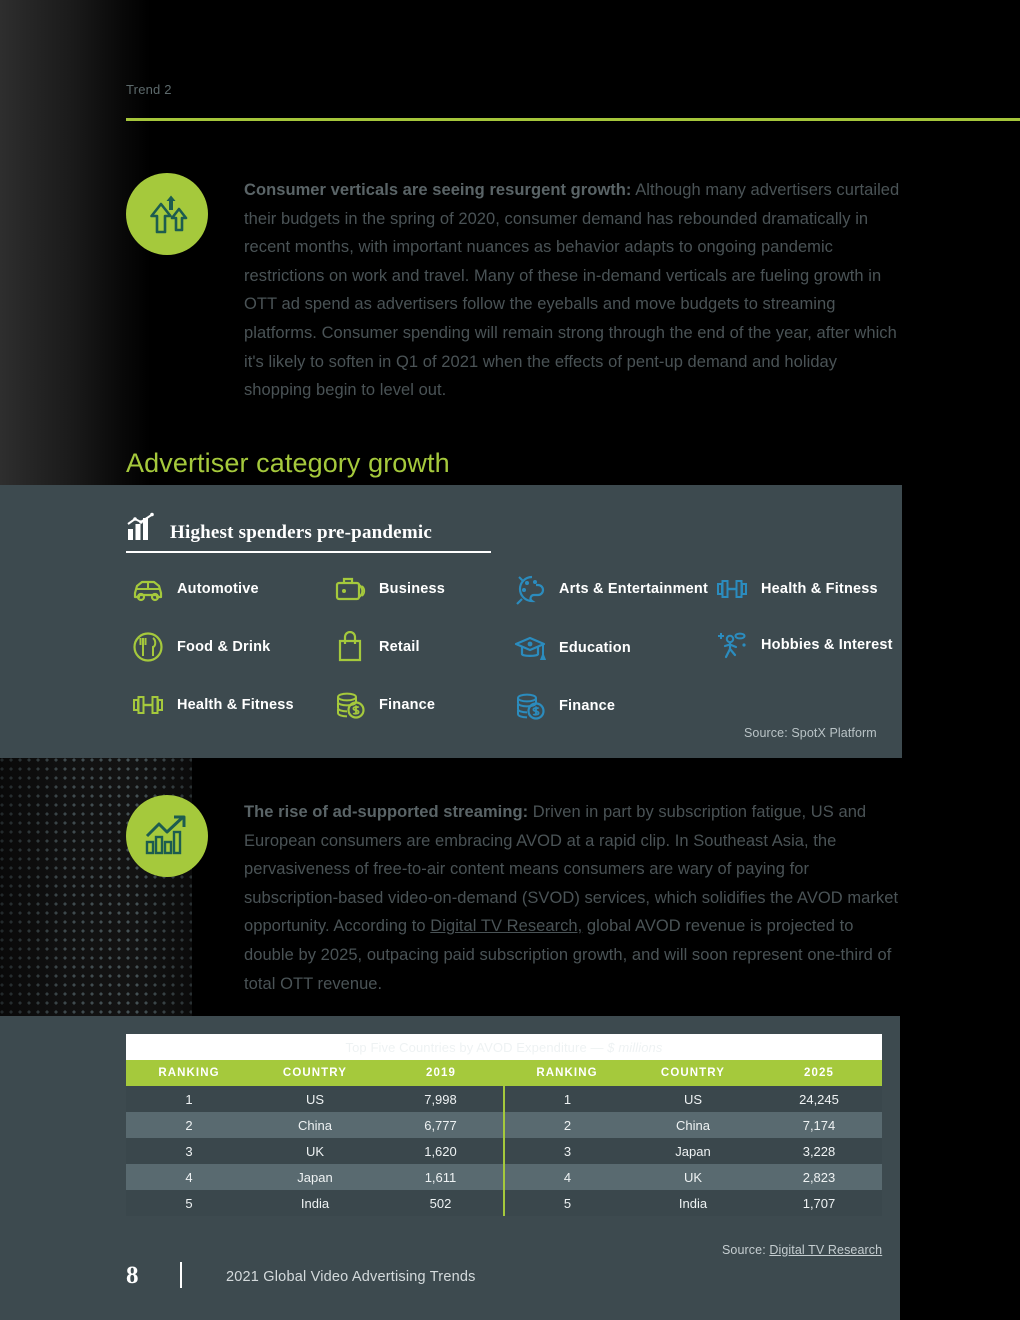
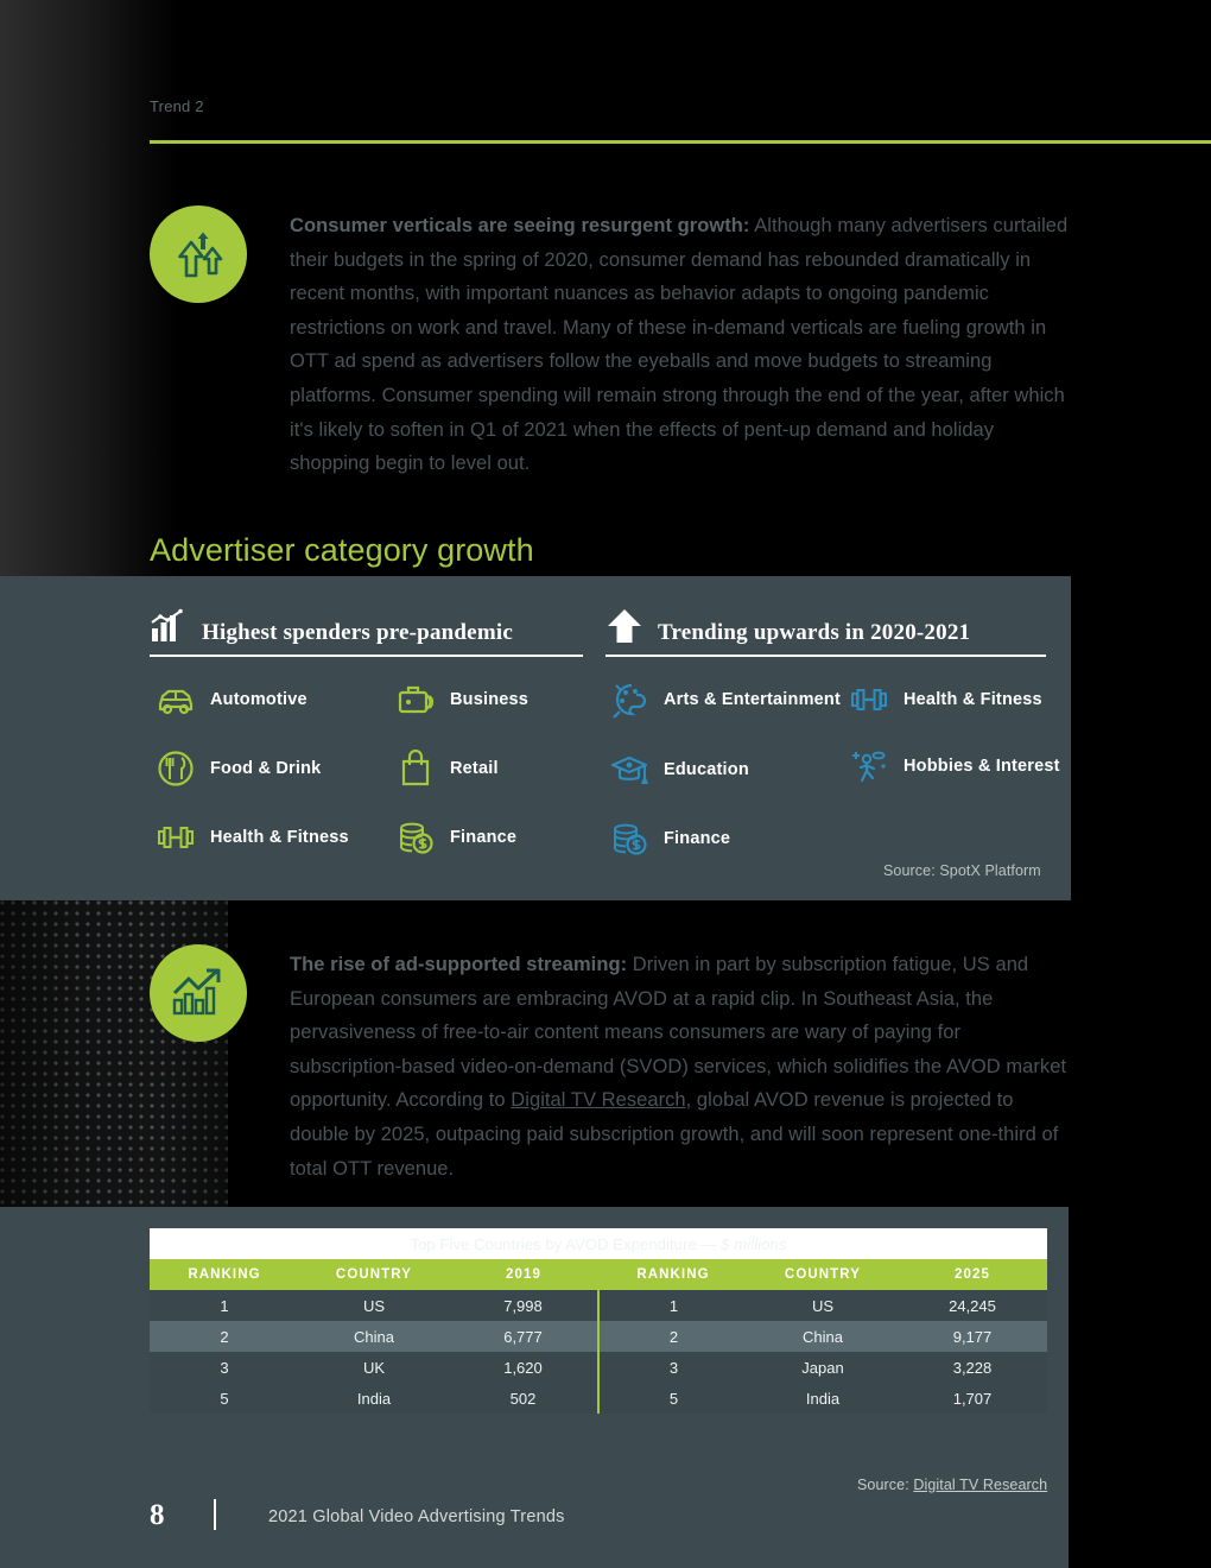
  Trend 2
  Consumer verticals are seeing resurgent growth: Although many advertisers curtailed their budgets in the spring of 2020, consumer demand has rebounded dramatically in recent months, with important nuances as behavior adapts to ongoing pandemic restrictions on work and travel. Many of these in-demand verticals are fueling growth in OTT ad spend as advertisers follow the eyeballs and move budgets to streaming platforms. Consumer spending will remain strong through the end of the year, after which it's likely to soften in Q1 of 2021 when the effects of pent-up demand and holiday shopping begin to level out.
  Advertiser category growth
  Highest spenders pre-pandemic
+ Trending upwards in 2020-2021
  Automotive
  Business
  Food & Drink
  Retail
  Health & Fitness
  Finance
  Arts & Entertainment
  Health & Fitness
  Education
  Hobbies & Interest
  Finance
  Source: SpotX Platform
  The rise of ad-supported streaming: Driven in part by subscription fatigue, US and European consumers are embracing AVOD at a rapid clip. In Southeast Asia, the pervasiveness of free-to-air content means consumers are wary of paying for subscription-based video-on-demand (SVOD) services, which solidifies the AVOD market opportunity. According to Digital TV Research, global AVOD revenue is projected to double by 2025, outpacing paid subscription growth, and will soon represent one-third of total OTT revenue.
  RANKING	COUNTRY	2019	RANKING	COUNTRY	2025
  1	US	7,998	1	US	24,245
- 2	China	6,777	2	China	7,174
+ 2	China	6,777	2	China	9,177
  3	UK	1,620	3	Japan	3,228
- 4	Japan	1,611	4	UK	2,823
  5	India	502	5	India	1,707
  Source: Digital TV Research
  8
  2021 Global Video Advertising Trends
